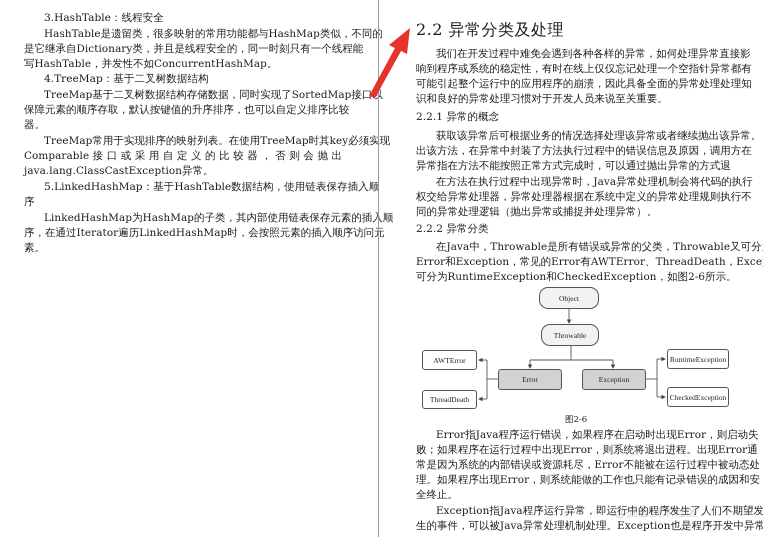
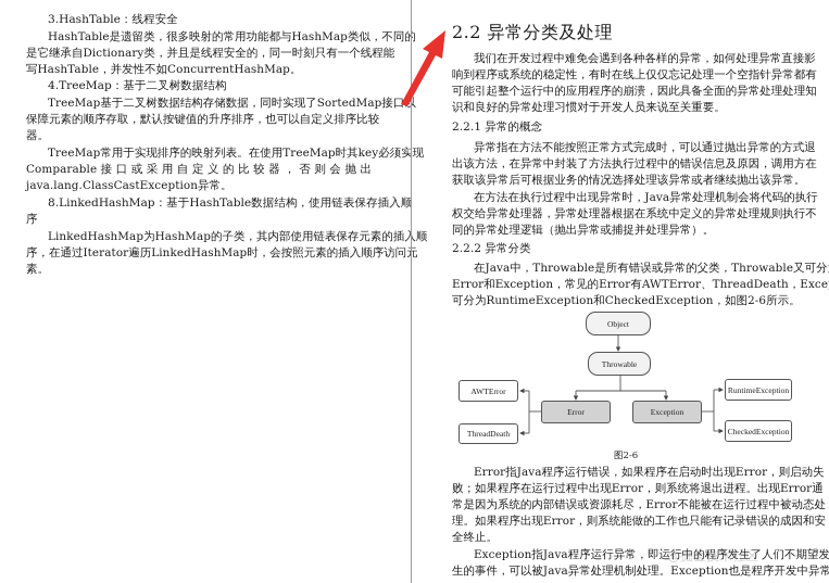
  3.HashTable：线程安全
  HashTable是遗留类，很多映射的常用功能都与HashMap类似，不同
  是它继承自Dictionary类，并且是线程安全的，同一时刻只有一个线程能
  写HashTable，并发性不如ConcurrentHashMap。
  4.TreeMap：基于二叉树数据结构
  TreeMap基于二叉树数据结构存储数据，同时实现了SortedMap接口
  保障元素的顺序存取，默认按键值的升序排序，也可以自定义排序比较
  器。
  TreeMap常用于实现排序的映射列表。在使用TreeMap时其key必须实现
  Comparable 接 口 或 采 用 自 定 义 的 比 较 器 ， 否 则 会 抛 出
  java.lang.ClassCastException异常。
- 5.LinkedHashMap：基于HashTable数据结构，使用链表保存插入顺
+ 8.LinkedHashMap：基于HashTable数据结构，使用链表保存插入顺
  序
  LinkedHashMap为HashMap的子类，其内部使用链表保存元素的插顺
  序，在通过Iterator遍历LinkedHashMap时，会按照元素的插入顺序访问元
  素。
  2.2 异常分类及处理
  我们在开发过程中难免会遇到各种各样的异常，如何处理异常直接影
  响到程序或系统的稳定性，有时在线上仅仅忘记处理一个空指针异常都有
  可能引起整个运行中的应用程序的崩溃，因此具备全面的异常处理处理知
  识和良好的异常处理习惯对于开发人员来说至关重要。
  2.2.1 异常的概念
- 获取该异常后可根据业务的情况选择处理该异常或者继续抛出该异常。
+ 异常指在方法不能按照正常方式完成时，可以通过抛出异常的方式退
  出该方法，在异常中封装了方法执行过程中的错误信息及原因，调用方在
- 异常指在方法不能按照正常方式完成时，可以通过抛出异常的方式退
+ 获取该异常后可根据业务的情况选择处理该异常或者继续抛出该异常。
  在方法在执行过程中出现异常时，Java异常处理机制会将代码的执行
  权交给异常处理器，异常处理器根据在系统中定义的异常处理规则执行不
  同的异常处理逻辑（抛出异常或捕捉并处理异常）。
  2.2.2 异常分类
  在Java中，Throwable是所有错误或异常的父类，Throwable又可分
  Error和Exception，常见的Error有AWTError、ThreadDeath，Exce
  可分为RuntimeException和CheckedException，如图2-6所示。
  Object
  Throwable
  AWTError
  ThreadDeath
  Error
  Exception
  RuntimeException
  CheckedException
  图2-6
  Error指Java程序运行错误，如果程序在启动时出现Error，则启动失
  败；如果程序在运行过程中出现Error，则系统将退出进程。出现Error通
  常是因为系统的内部错误或资源耗尽，Error不能被在运行过程中被动态处
  理。如果程序出现Error，则系统能做的工作也只能有记录错误的成因和安
  全终止。
  Exception指Java程序运行异常，即运行中的程序发生了人们不期望发
  生的事件，可以被Java异常处理机制处理。Exception也是程序开发中异常
  @掘金技术社区
